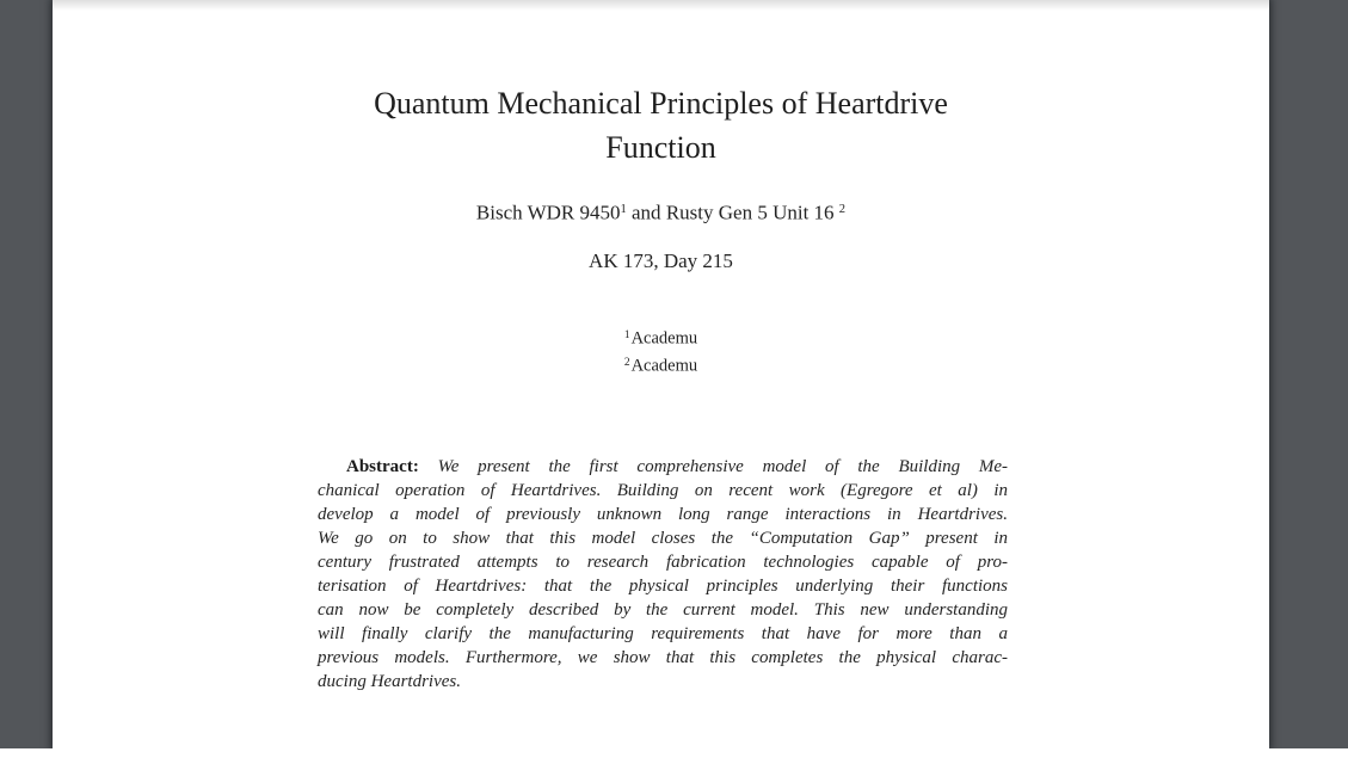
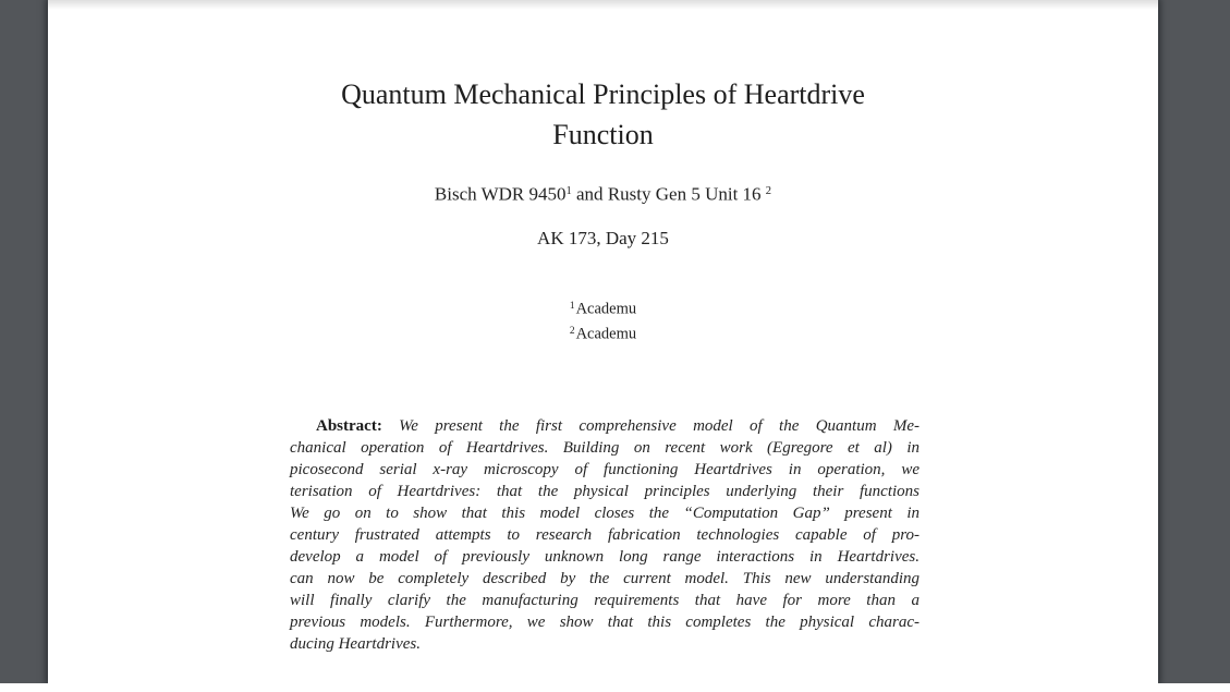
  Quantum Mechanical Principles of Heartdrive
  Function
  Bisch WDR 94501 and Rusty Gen 5 Unit 16 2
  AK 173, Day 215
  1Academu
  2Academu
- Abstract: We present the first comprehensive model of the Building Me-
+ Abstract: We present the first comprehensive model of the Quantum Me-
  chanical operation of Heartdrives. Building on recent work (Egregore et al) in
+ picosecond serial x-ray microscopy of functioning Heartdrives in operation, we
- develop a model of previously unknown long range interactions in Heartdrives.
+ terisation of Heartdrives: that the physical principles underlying their functions
  We go on to show that this model closes the “Computation Gap” present in
  century frustrated attempts to research fabrication technologies capable of pro-
- terisation of Heartdrives: that the physical principles underlying their functions
+ develop a model of previously unknown long range interactions in Heartdrives.
  can now be completely described by the current model. This new understanding
  will finally clarify the manufacturing requirements that have for more than a
  previous models. Furthermore, we show that this completes the physical charac-
  ducing Heartdrives.
